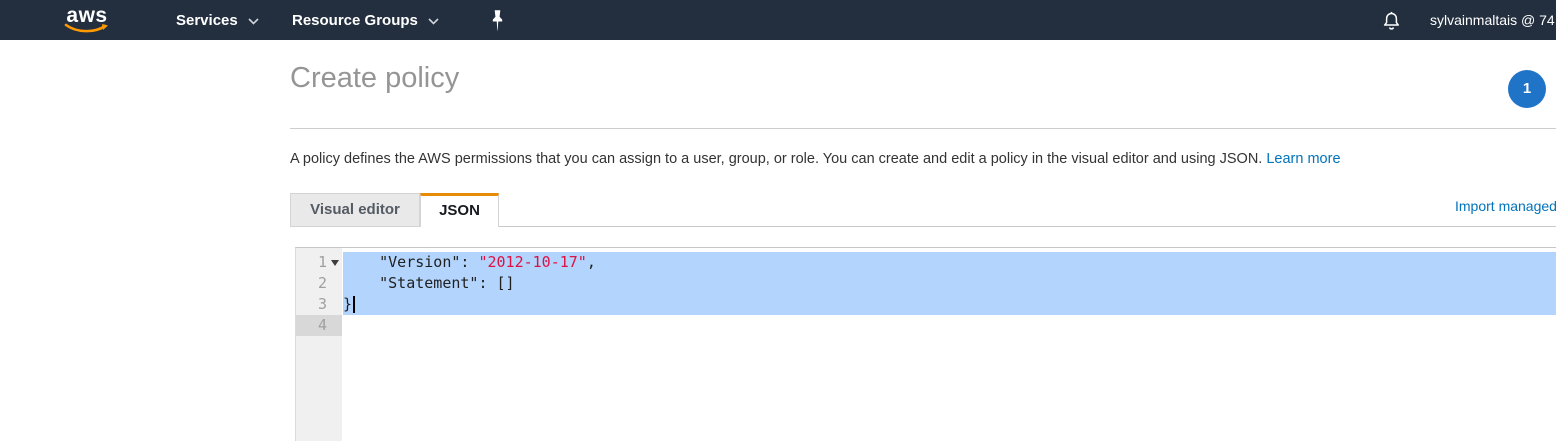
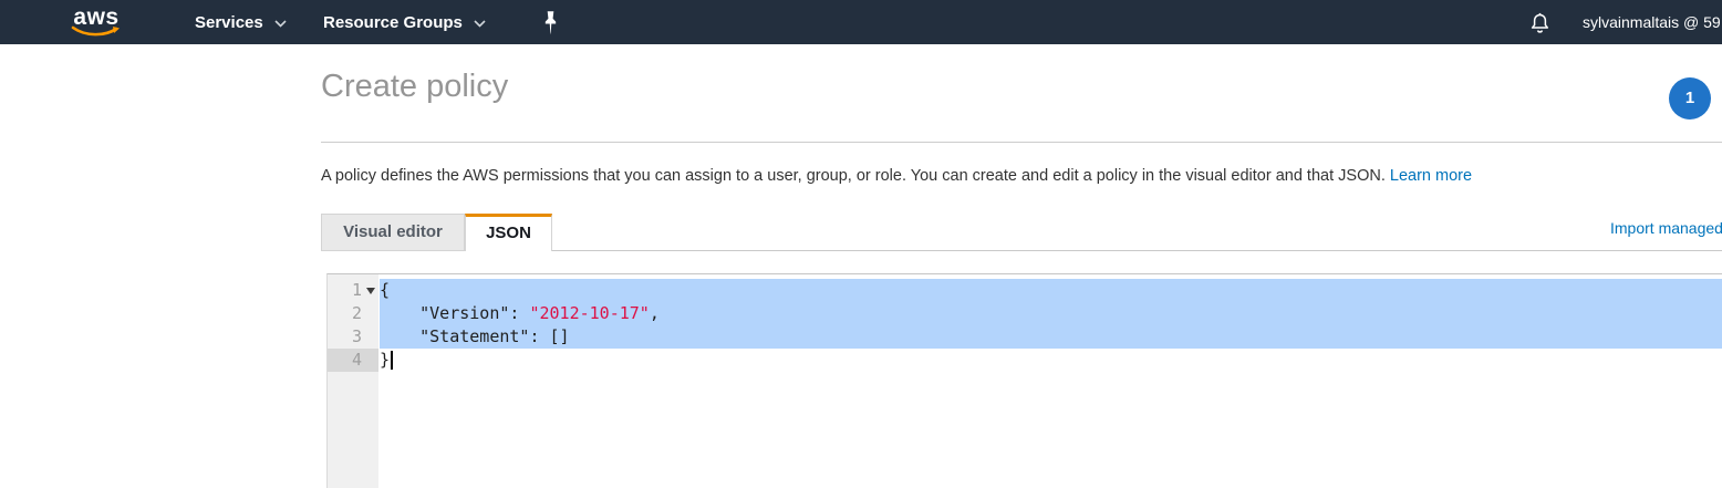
  aws
  Services
  Resource Groups
- sylvainmaltais @ 74
+ sylvainmaltais @ 59
  Create policy
  1
- A policy defines the AWS permissions that you can assign to a user, group, or role. You can create and edit a policy in the visual editor and using JSON. Learn more
+ A policy defines the AWS permissions that you can assign to a user, group, or role. You can create and edit a policy in the visual editor and that JSON. Learn more
  Visual editor
  JSON
  1
  2
  3
  4
+ {
  "Version": "2012-10-17",
  "Statement": []
  }
